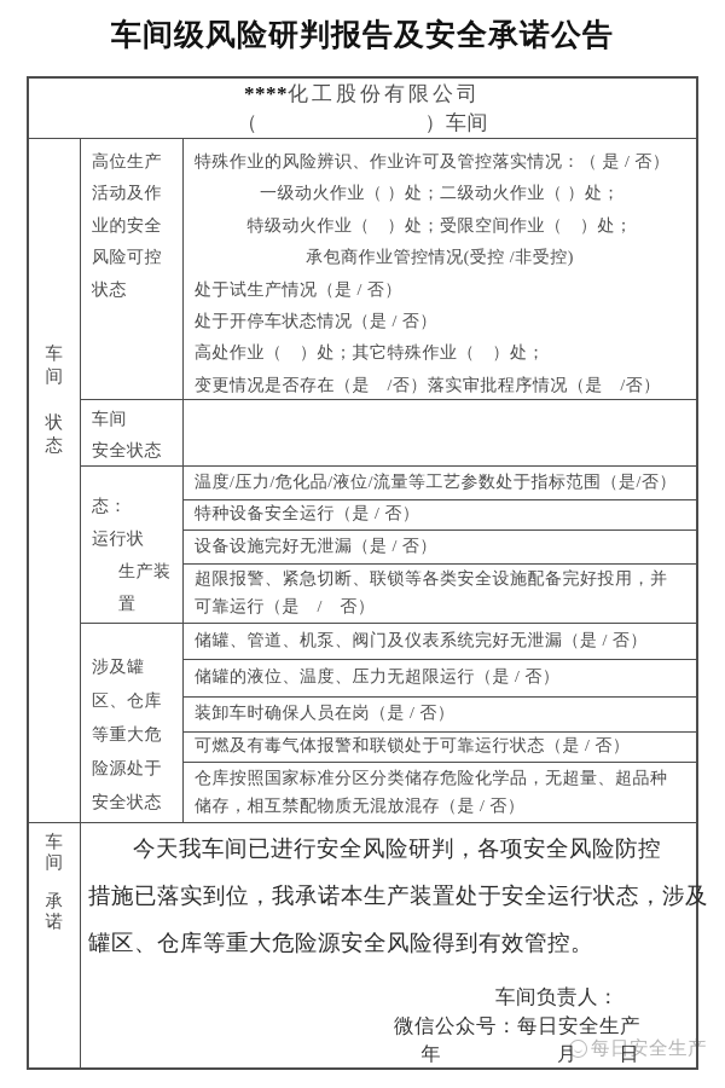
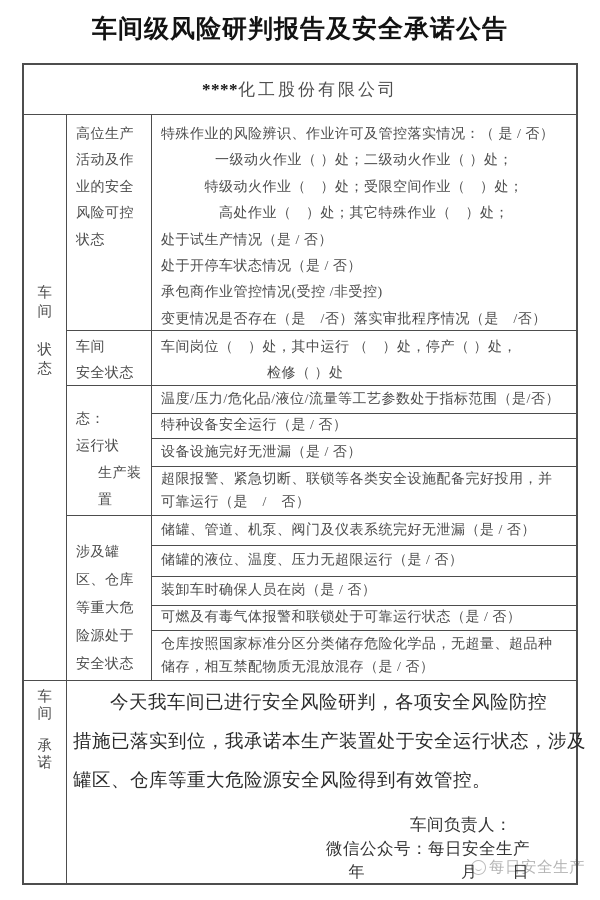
  车间级风险研判报告及安全承诺公告
  每日安全生产
  ****化工股份有限公司
- （
- ）车间
  车
  间
  状
  态
  高位生产
  活动及作
  业的安全
  风险可控
  状态
  特殊作业的风险辨识、作业许可及管控落实情况：（ 是 / 否）
  一级动火作业（ ）处；二级动火作业（ ）处；
  特级动火作业（ ）处；受限空间作业（ ）处；
- 承包商作业管控情况(受控 /非受控)
+ 高处作业（ ）处；其它特殊作业（ ）处；
  处于试生产情况（是 / 否）
  处于开停车状态情况（是 / 否）
- 高处作业（ ）处；其它特殊作业（ ）处；
+ 承包商作业管控情况(受控 /非受控)
  变更情况是否存在（是 /否）落实审批程序情况（是 /否）
  车间
  安全状态
+ 车间岗位（ ）处，其中运行 （ ）处，停产（ ）处，
+ 检修（ ）处
  态：
  运行状
  生产装置
  温度/压力/危化品/液位/流量等工艺参数处于指标范围（是/否）
  特种设备安全运行（是 / 否）
  设备设施完好无泄漏（是 / 否）
  超限报警、紧急切断、联锁等各类安全设施配备完好投用，并可靠运行（是 / 否）
  涉及罐
  区、仓库
  等重大危
  险源处于
  安全状态
  储罐、管道、机泵、阀门及仪表系统完好无泄漏（是 / 否）
  储罐的液位、温度、压力无超限运行（是 / 否）
  装卸车时确保人员在岗（是 / 否）
  可燃及有毒气体报警和联锁处于可靠运行状态（是 / 否）
  仓库按照国家标准分区分类储存危险化学品，无超量、超品种储存，相互禁配物质无混放混存（是 / 否）
  车
  间
  承
  诺
  今天我车间已进行安全风险研判，各项安全风险防控
  措施已落实到位，我承诺本生产装置处于安全运行状态，涉及
  罐区、仓库等重大危险源安全风险得到有效管控。
  车间负责人：
  微信公众号：每日安全生产
  年
  月
  日
